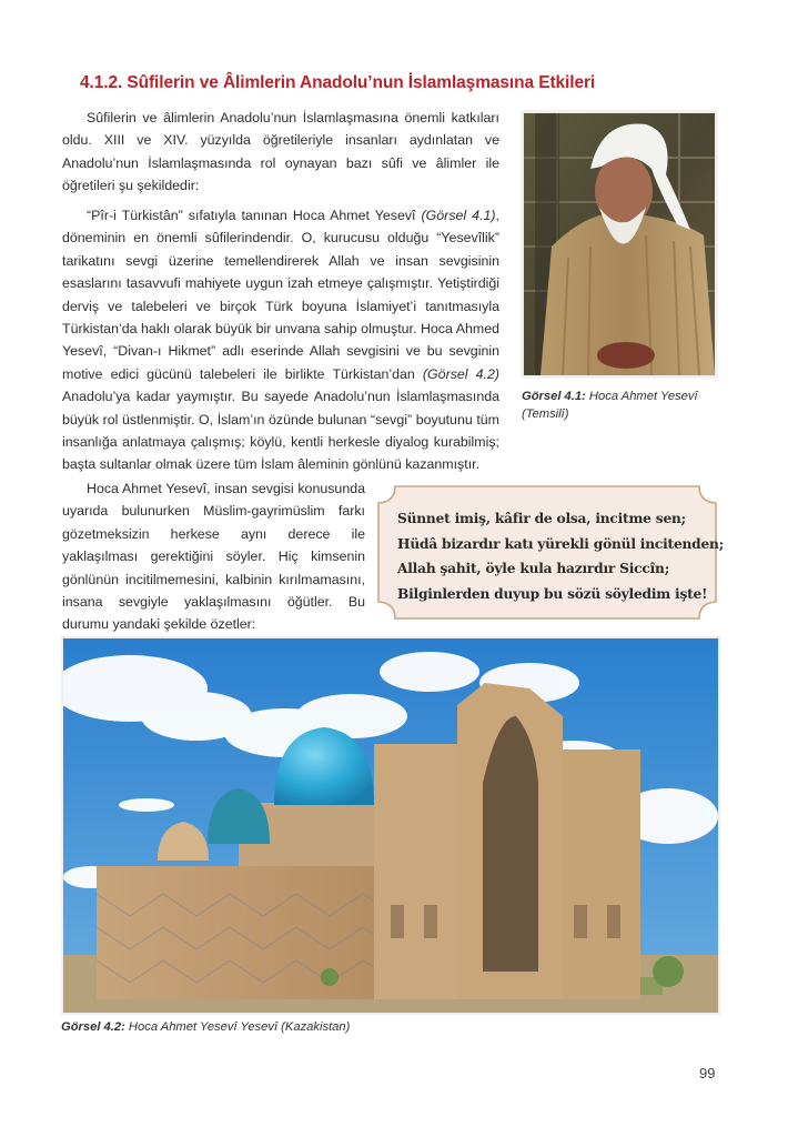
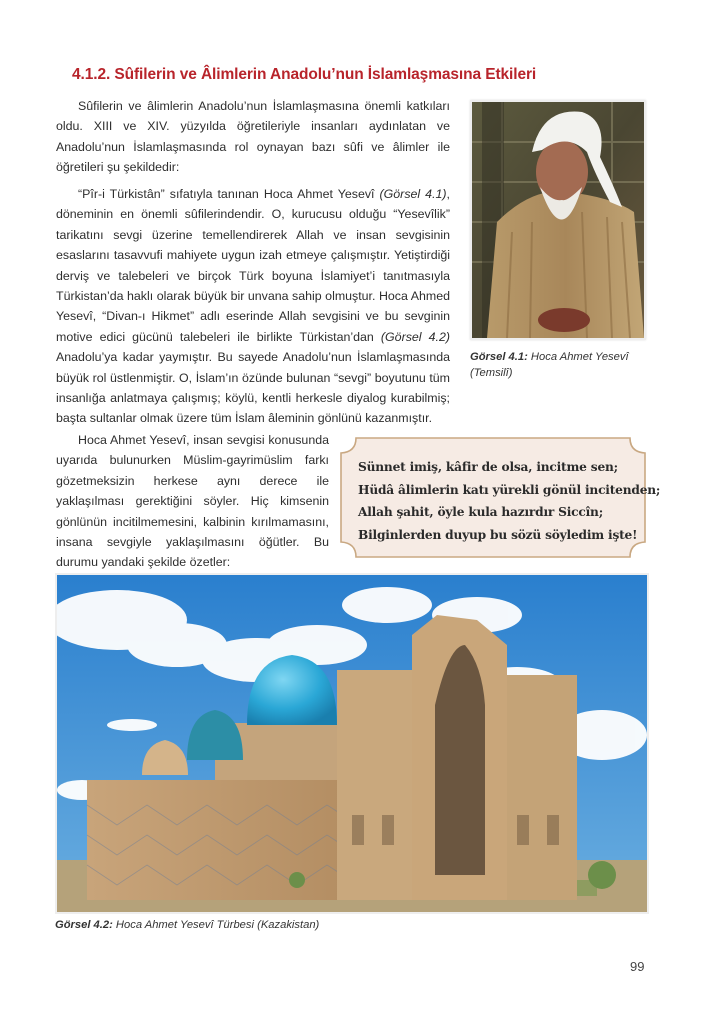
  4.1.2. Sûfilerin ve Âlimlerin Anadolu’nun İslamlaşmasına Etkileri
  Sûfilerin ve âlimlerin Anadolu’nun İslamlaşmasına önemli katkıları oldu. XIII ve XIV. yüzyılda öğretileriyle insanları aydınlatan ve Anadolu’nun İslamlaşmasında rol oynayan bazı sûfi ve âlimler ile öğretileri şu şekildedir:
  “Pîr-i Türkistân” sıfatıyla tanınan Hoca Ahmet Yesevî (Görsel 4.1), döneminin en önemli sûfilerindendir. O, kurucusu olduğu “Yesevîlik” tarikatını sevgi üzerine temellendirerek Allah ve insan sevgisinin esaslarını tasavvufi mahiyete uygun izah etmeye çalışmıştır. Yetiştirdiği derviş ve talebeleri ve birçok Türk boyuna İslamiyet’i tanıtmasıyla Türkistan’da haklı olarak büyük bir unvana sahip olmuştur. Hoca Ahmed Yesevî, “Divan-ı Hikmet” adlı eserinde Allah sevgisini ve bu sevginin motive edici gücünü talebeleri ile birlikte Türkistan’dan (Görsel 4.2) Anadolu’ya kadar yaymıştır. Bu sayede Anadolu’nun İslamlaşmasında büyük rol üstlenmiştir. O, İslam’ın özünde bulunan “sevgi” boyutunu tüm insanlığa anlatmaya çalışmış; köylü, kentli herkesle diyalog kurabilmiş; başta sultanlar olmak üzere tüm İslam âleminin gönlünü kazanmıştır.
  Görsel 4.1: Hoca Ahmet Yesevî (Temsilî)
  Hoca Ahmet Yesevî, insan sevgisi konusunda uyarıda bulunurken Müslim-gayrimüslim farkı gözetmeksizin herkese aynı derece ile yaklaşılması gerektiğini söyler. Hiç kimsenin gönlünün incitilmemesini, kalbinin kırılmamasını, insana sevgiyle yaklaşılmasını öğütler. Bu durumu yandaki şekilde özetler:
  Sünnet imiş, kâfir de olsa, incitme sen;
- Hüdâ bizardır katı yürekli gönül incitenden;
+ Hüdâ âlimlerin katı yürekli gönül incitenden;
  Allah şahit, öyle kula hazırdır Siccîn;
  Bilginlerden duyup bu sözü söyledim işte!
- Görsel 4.2: Hoca Ahmet Yesevî Yesevî (Kazakistan)
+ Görsel 4.2: Hoca Ahmet Yesevî Türbesi (Kazakistan)
  99
